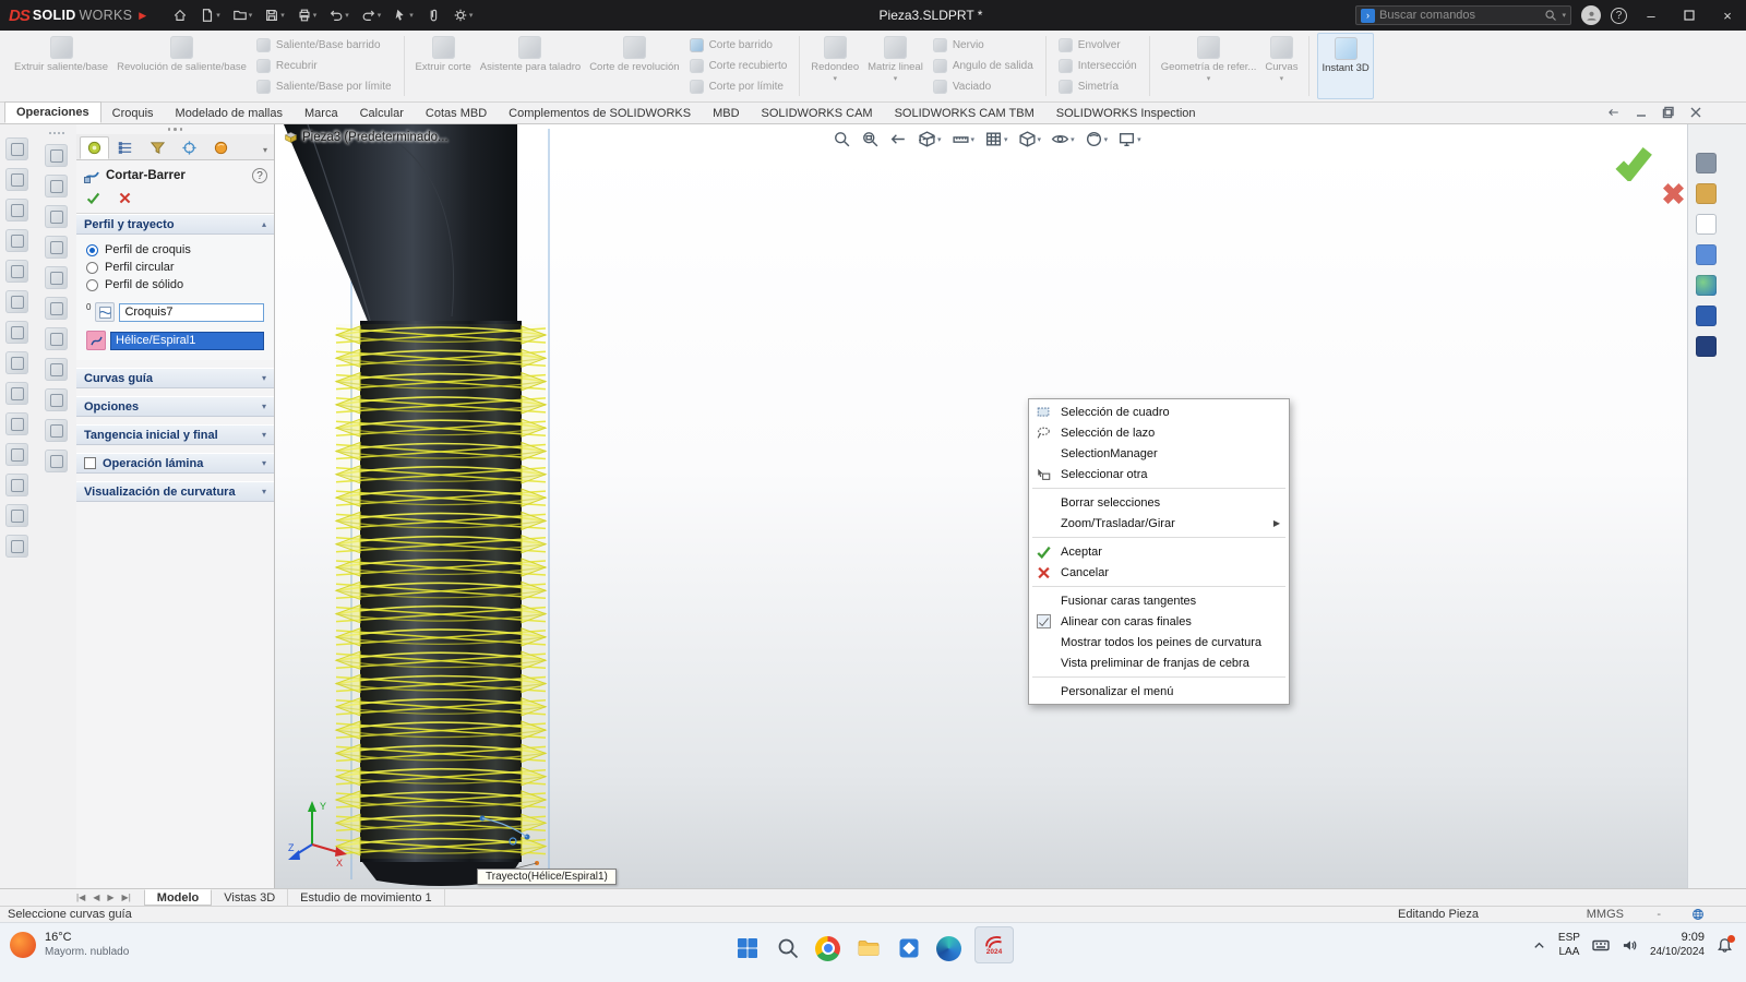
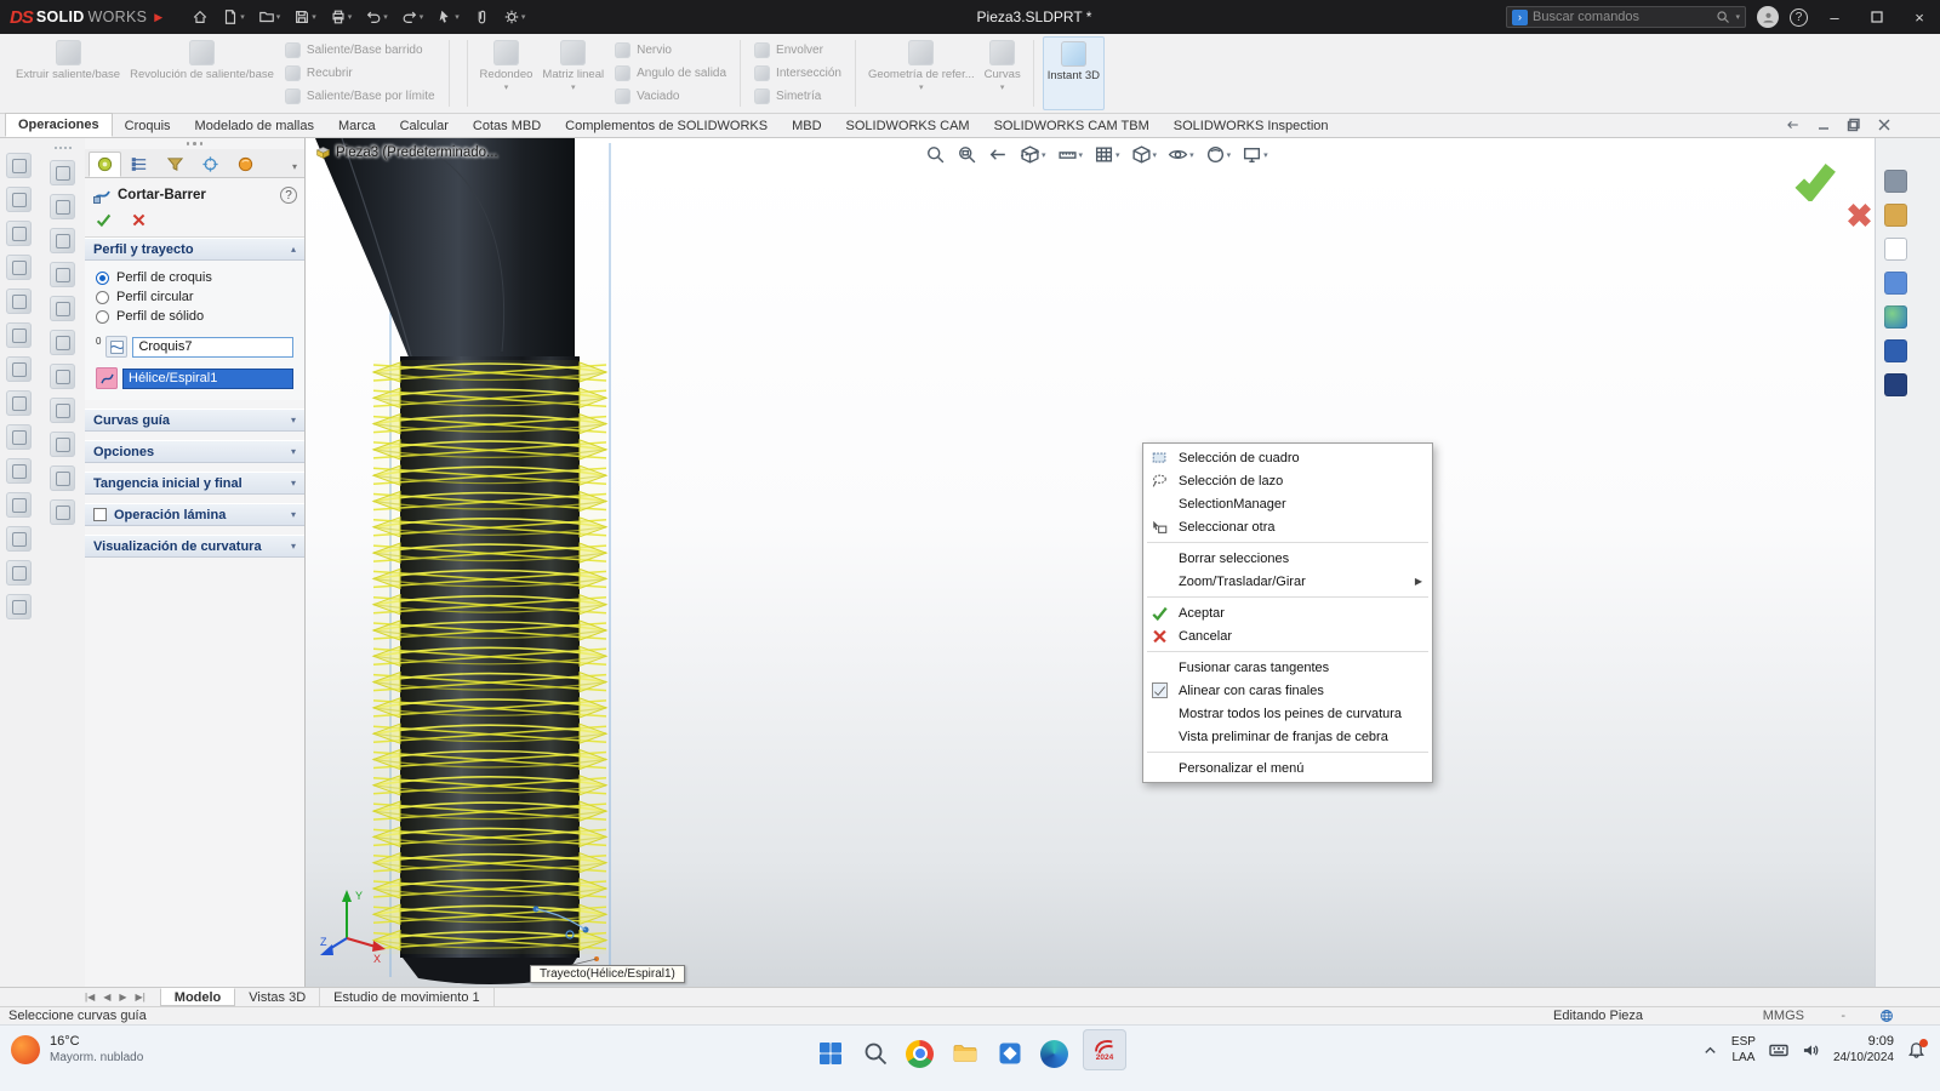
  DS
  SOLID
  WORKS
  ▶
  Pieza3.SLDPRT *
  ›
  Buscar comandos
  ?
  –
  ×
  Extruir saliente/base
  Revolución de saliente/base
  Saliente/Base barrido
  Recubrir
  Saliente/Base por límite
- Extruir corte
- Asistente para taladro
- Corte de revolución
- Corte barrido
- Corte recubierto
- Corte por límite
  Redondeo
  Matriz lineal
  Nervio
  Angulo de salida
  Vaciado
  Envolver
  Intersección
  Simetría
  Geometría de refer...
  Curvas
  Instant 3D
  Operaciones
  Croquis
  Modelado de mallas
  Marca
  Calcular
  Cotas MBD
  Complementos de SOLIDWORKS
  MBD
  SOLIDWORKS CAM
  SOLIDWORKS CAM TBM
  SOLIDWORKS Inspection
  ▾
  Cortar-Barrer
  ?
  Perfil y trayecto
  ▴
  Perfil de croquis
  Perfil circular
  Perfil de sólido
  0
  Croquis7
  Hélice/Espiral1
  Curvas guía
  ▾
  Opciones
  ▾
  Tangencia inicial y final
  ▾
  Operación lámina
  ▾
  Visualización de curvatura
  ▾
  Y
  X
  Z
  Pieza3 (Predeterminado...
  Trayecto(Hélice/Espiral1)
  Selección de cuadro
  Selección de lazo
  SelectionManager
  Seleccionar otra
  Borrar selecciones
  Zoom/Trasladar/Girar
  ▶
  Aceptar
  Cancelar
  Fusionar caras tangentes
  Alinear con caras finales
  Mostrar todos los peines de curvatura
  Vista preliminar de franjas de cebra
  Personalizar el menú
  |◀
  ◀
  ▶
  ▶|
  Modelo
  Vistas 3D
  Estudio de movimiento 1
  Seleccione curvas guía
  Editando Pieza
  MMGS
  -
  16°C
  Mayorm. nublado
  ESP
  LAA
  9:09
  24/10/2024
